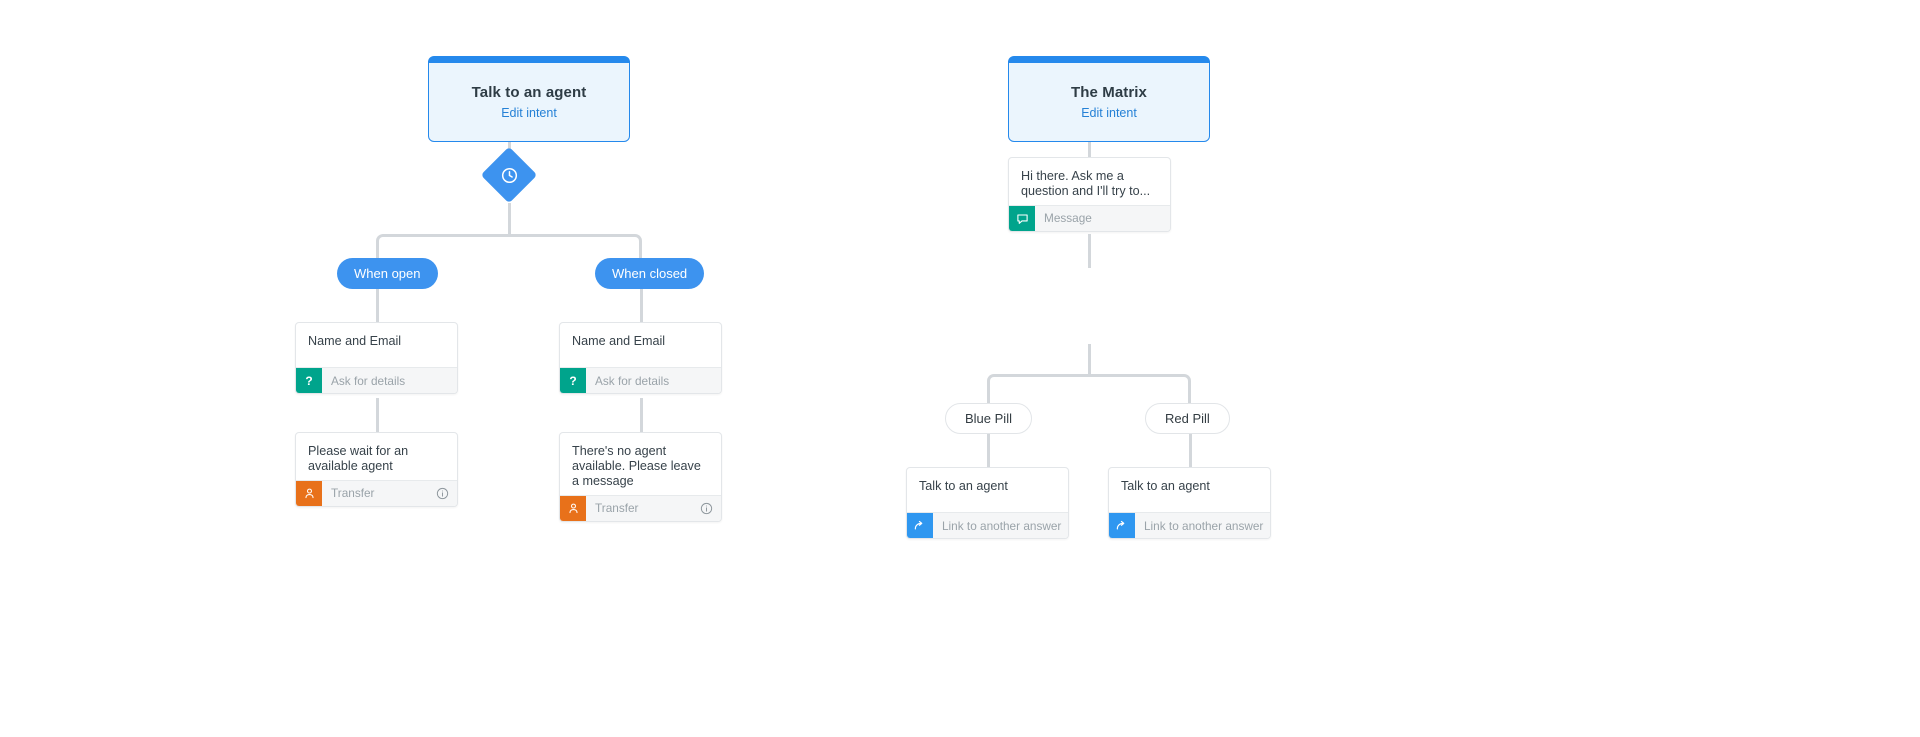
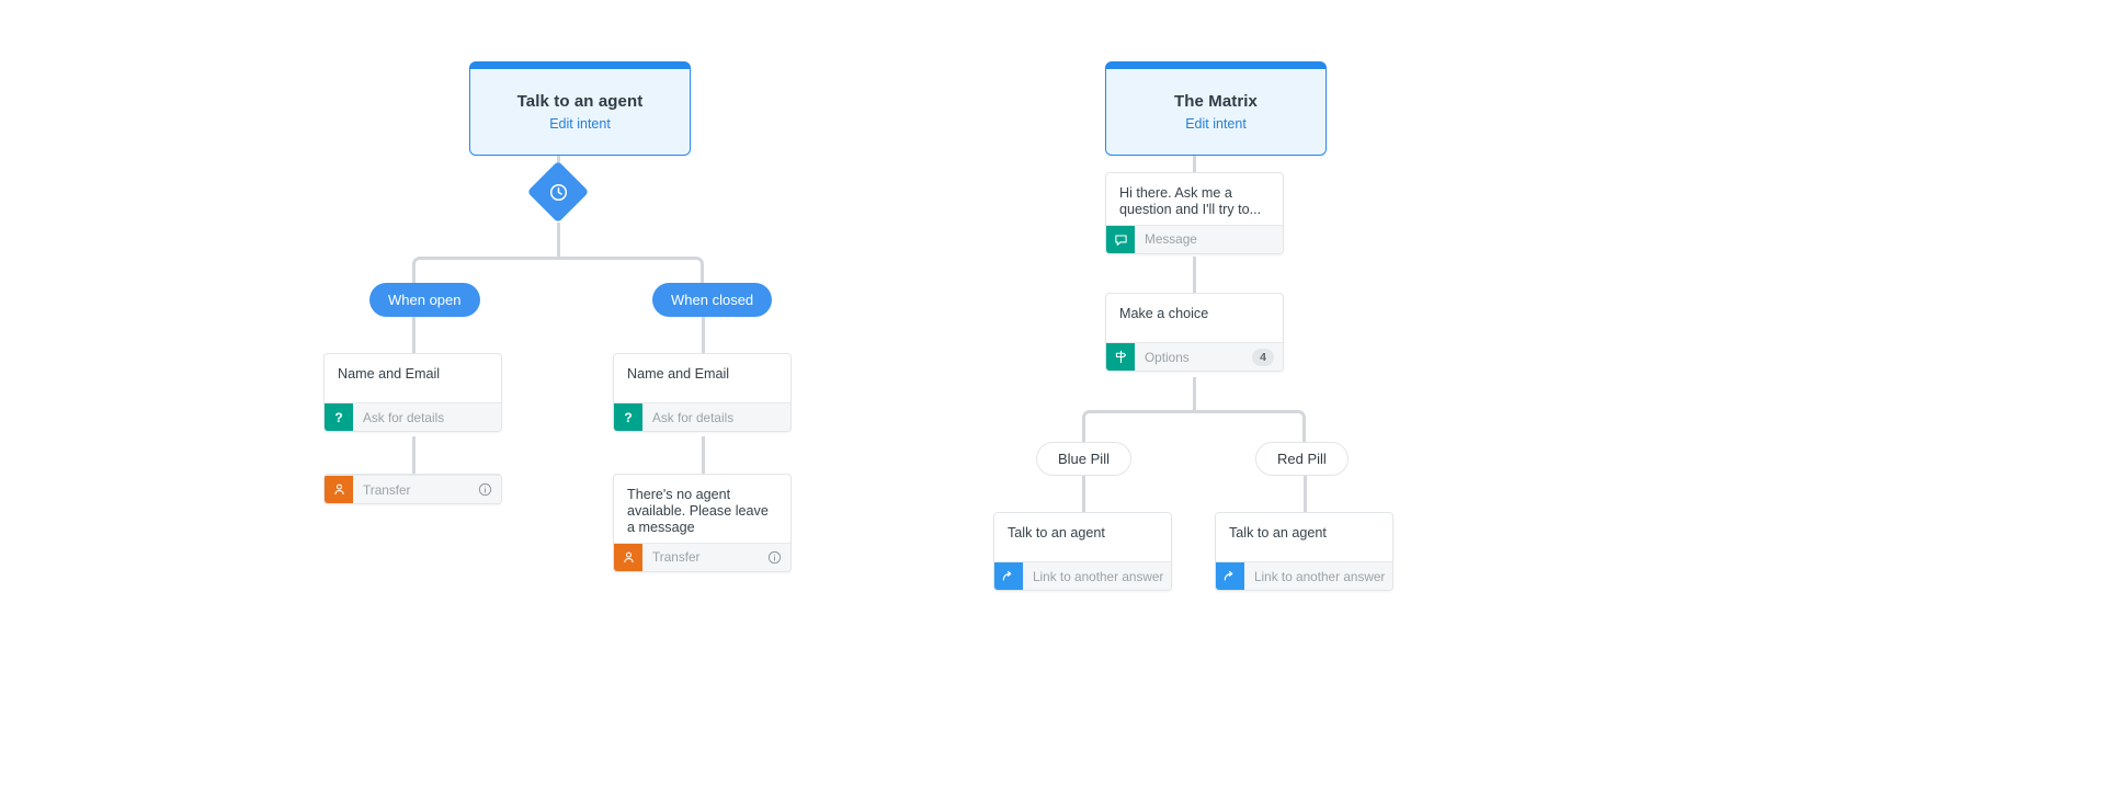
  Talk to an agent
  Edit intent
  When open
  When closed
  Name and Email
  ?
  Ask for details
- Please wait for an available agent
  Transfer
  Name and Email
  ?
  Ask for details
  There's no agent available. Please leave a message
  Transfer
  The Matrix
  Edit intent
  Hi there. Ask me a question and I'll try to...
  Message
+ Make a choice
+ Options
+ 4
  Blue Pill
  Red Pill
  Talk to an agent
  Link to another answer
  Talk to an agent
  Link to another answer
